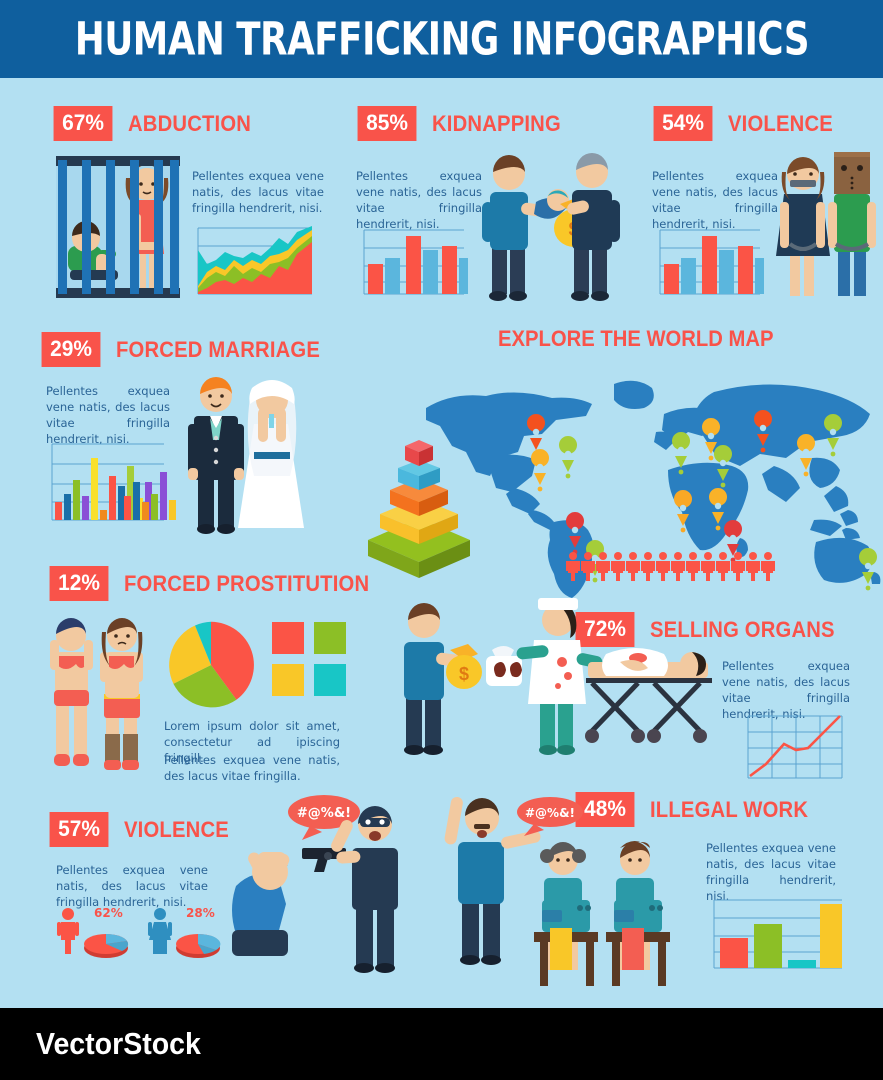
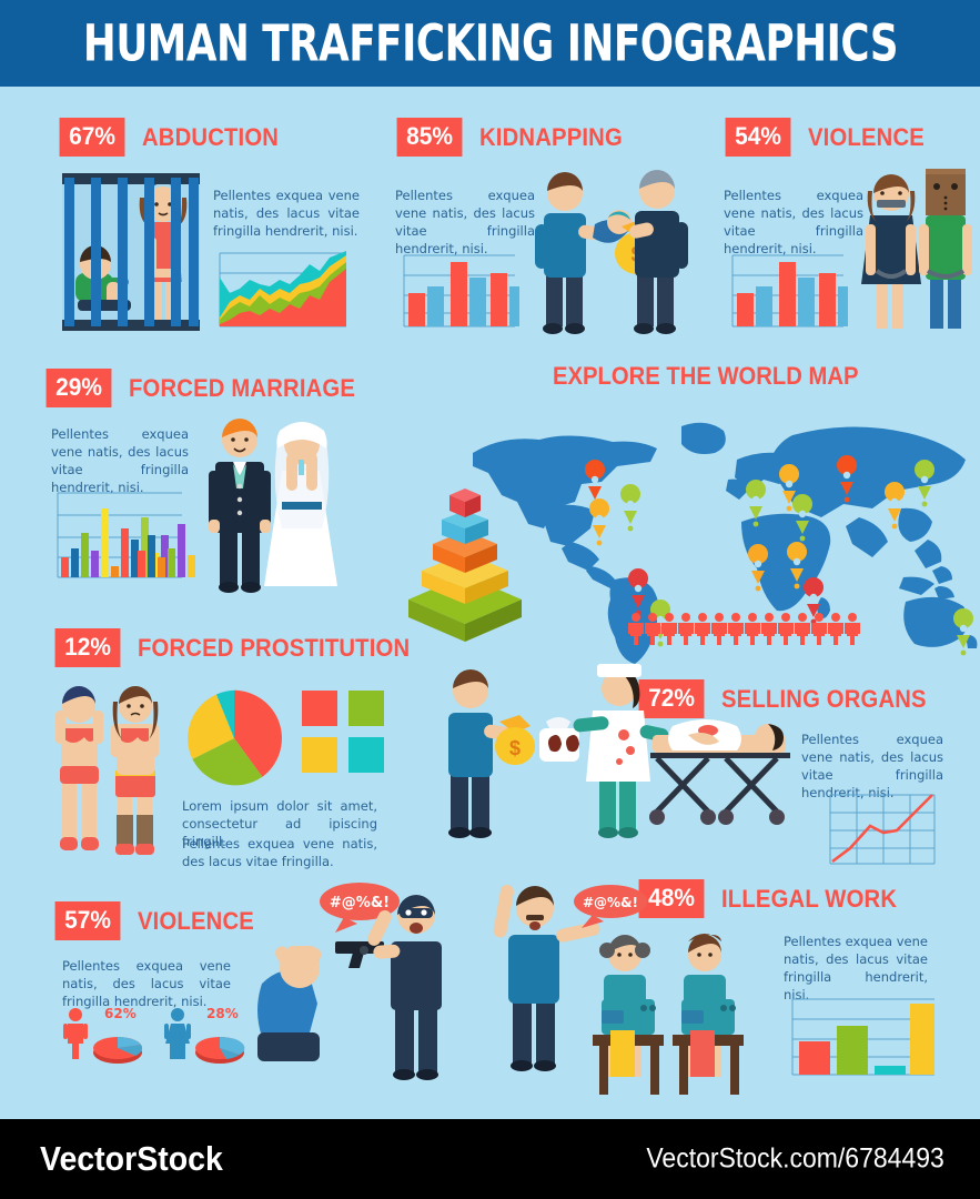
  HUMAN TRAFFICKING INFOGRAPHICS
  67%
  ABDUCTION
  Pellentes exquea vene natis, des lacus vitae fringilla hendrerit, nisi.
  85%
  KIDNAPPING
  Pellentes exquea vene natis, des lacus vitae fringilla hendrerit, nisi.
  54%
  VIOLENCE
  Pellentes exquea vene natis, des lacus vitae fringilla hendrerit, nisi.
  29%
  FORCED MARRIAGE
  Pellentes exquea vene natis, des lacus vitae fringilla hendrerit, nisi.
  EXPLORE THE WORLD MAP
  12%
  FORCED PROSTITUTION
  Lorem ipsum dolor sit amet, consectetur ad ipiscing fringill.
  Pellentes exquea vene natis, des lacus vitae fringilla.
  72%
  SELLING ORGANS
  Pellentes exquea vene natis, des lacus vitae fringilla hendrerit, nisi.
  $
  57%
  VIOLENCE
  Pellentes exquea vene natis, des lacus vitae fringilla hendrerit, nisi.
  62%
  28%
  #@%&!
  48%
  ILLEGAL WORK
  Pellentes exquea vene natis, des lacus vitae fringilla hendrerit, nisi.
  #@%&!
  VectorStock
+ VectorStock.com/6784493
